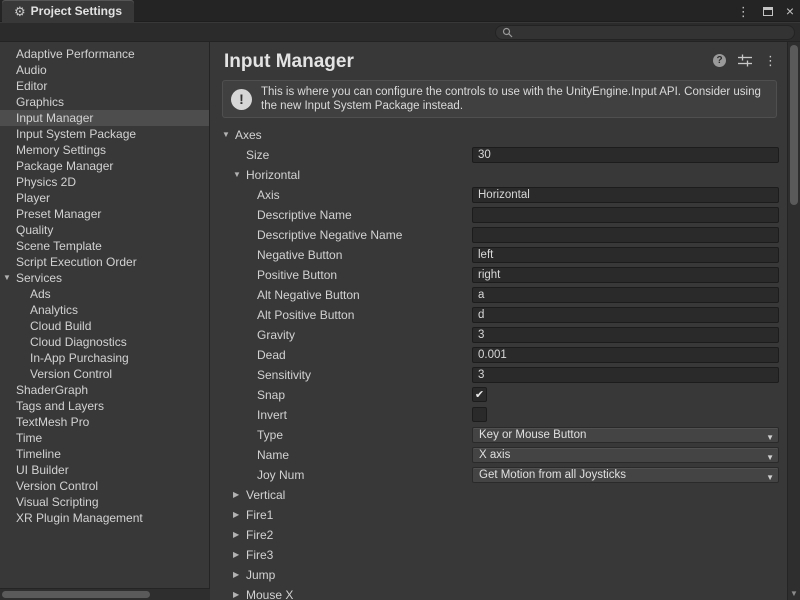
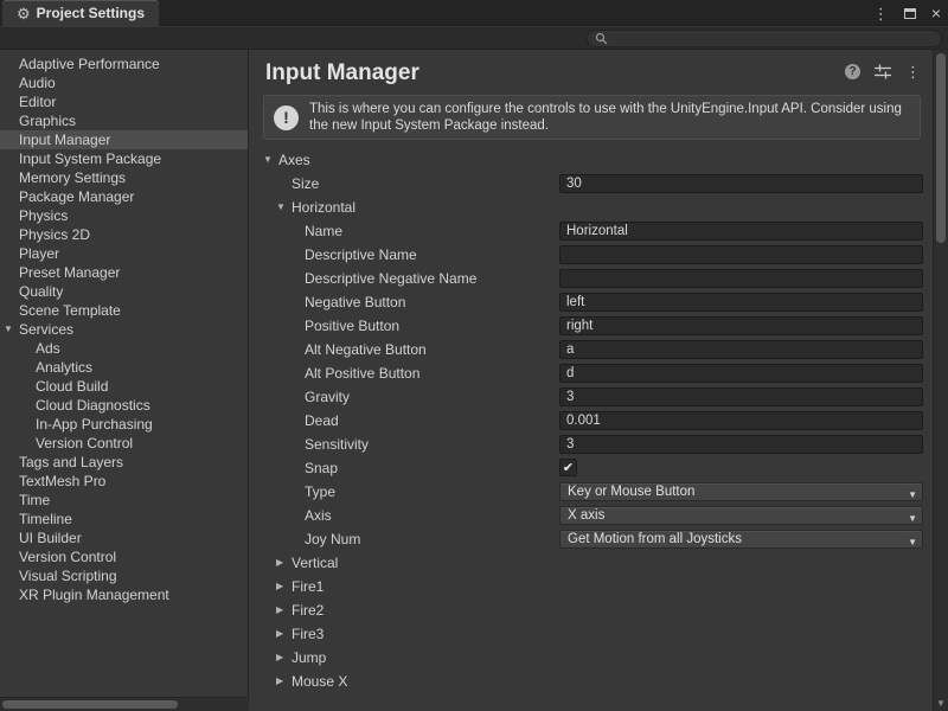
  ⚙
  Project Settings
  ⋮
  ×
  Adaptive Performance
  Audio
  Editor
  Graphics
  Input Manager
  Input System Package
  Memory Settings
  Package Manager
+ Physics
  Physics 2D
  Player
  Preset Manager
  Quality
  Scene Template
- Script Execution Order
  ▼
  Services
  Ads
  Analytics
  Cloud Build
  Cloud Diagnostics
  In-App Purchasing
  Version Control
- ShaderGraph
  Tags and Layers
  TextMesh Pro
  Time
  Timeline
  UI Builder
  Version Control
  Visual Scripting
  XR Plugin Management
  Input Manager
  ?
  ⋮
  !
  This is where you can configure the controls to use with the UnityEngine.Input API. Consider using the new Input System Package instead.
  ▼
  Axes
  Size
  30
  ▼
  Horizontal
- Axis
+ Name
  Horizontal
  Descriptive Name
  Descriptive Negative Name
  Negative Button
  left
  Positive Button
  right
  Alt Negative Button
  a
  Alt Positive Button
  d
  Gravity
  3
  Dead
  0.001
  Sensitivity
  3
  Snap
  ✔
- Invert
  Type
  Key or Mouse Button
  ▼
- Name
+ Axis
  X axis
  ▼
  Joy Num
  Get Motion from all Joysticks
  ▼
  ▶
  Vertical
  ▶
  Fire1
  ▶
  Fire2
  ▶
  Fire3
  ▶
  Jump
  ▶
  Mouse X
  ▼
